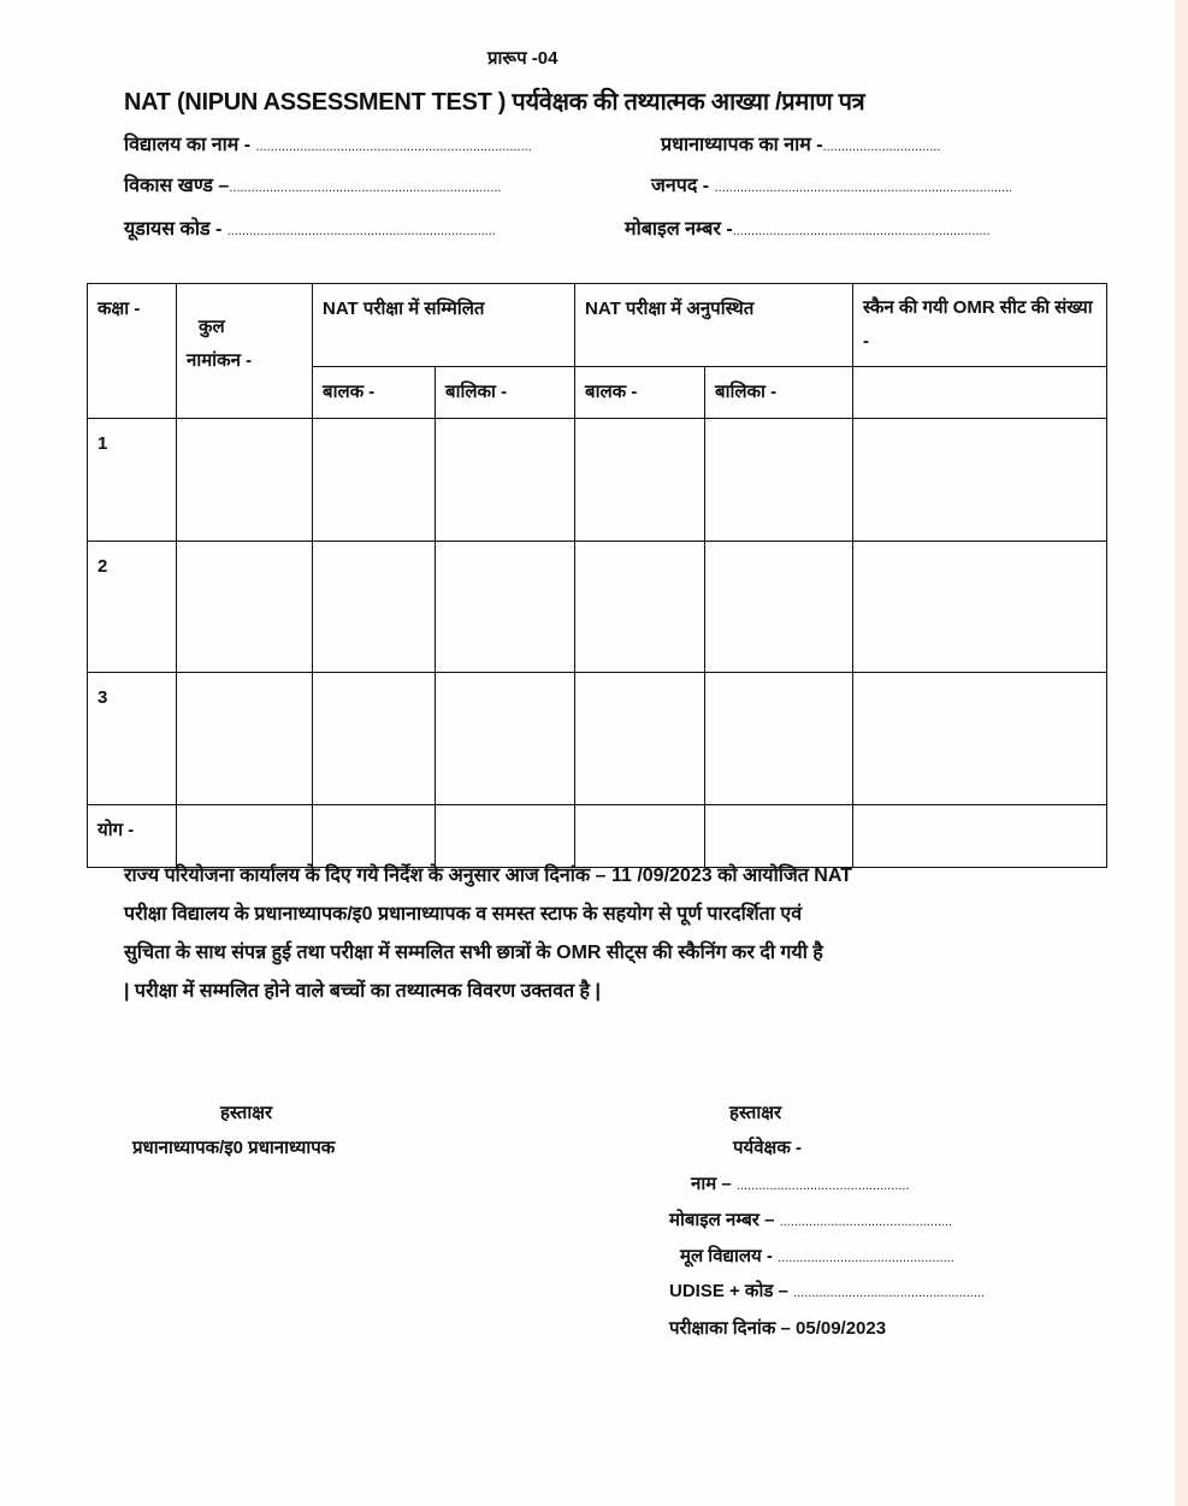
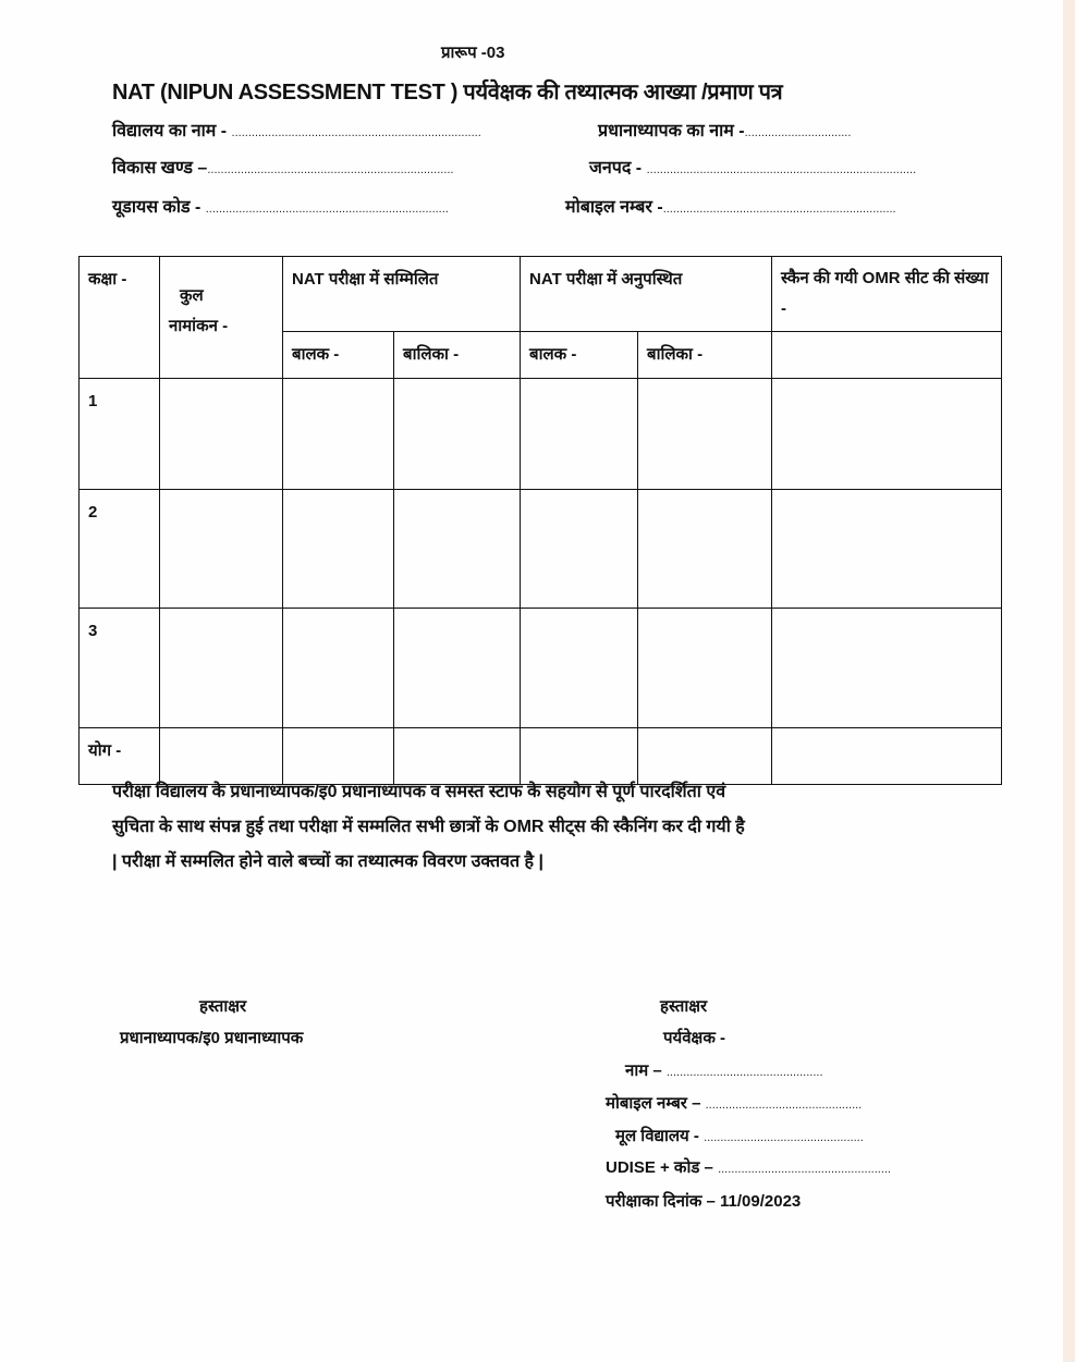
- प्रारूप -04
+ प्रारूप -03
  NAT (NIPUN ASSESSMENT TEST ) पर्यवेक्षक की तथ्यात्मक आख्या /प्रमाण पत्र
  विद्यालय का नाम - ...........................................................................
  प्रधानाध्यापक का नाम -................................
  विकास खण्ड –..........................................................................
  जनपद - .................................................................................
  यूडायस कोड - .........................................................................
  मोबाइल नम्बर -......................................................................
  कक्षा -	कुल नामांकन -	NAT परीक्षा में सम्मिलित	NAT परीक्षा में अनुपस्थित	स्कैन की गयी OMR सीट की संख्या -
  बालक -	बालिका -	बालक -	बालिका -
  1
  2
  3
  योग -
- राज्य परियोजना कार्यालय के दिए गये निर्देश के अनुसार आज दिनांक – 11 /09/2023 को आयोजित NAT
  परीक्षा विद्यालय के प्रधानाध्यापक/इ0 प्रधानाध्यापक व समस्त स्टाफ के सहयोग से पूर्ण पारदर्शिता एवं
  सुचिता के साथ संपन्न हुई तथा परीक्षा में सम्मलित सभी छात्रों के OMR सीट्स की स्कैनिंग कर दी गयी है
  | परीक्षा में सम्मलित होने वाले बच्चों का तथ्यात्मक विवरण उक्तवत है |
  हस्ताक्षर
  प्रधानाध्यापक/इ0 प्रधानाध्यापक
  हस्ताक्षर
  पर्यवेक्षक -
  नाम – ...............................................
  मोबाइल नम्बर – ...............................................
  मूल विद्यालय - ................................................
  UDISE + कोड – ....................................................
- परीक्षाका दिनांक – 05/09/2023
+ परीक्षाका दिनांक – 11/09/2023
